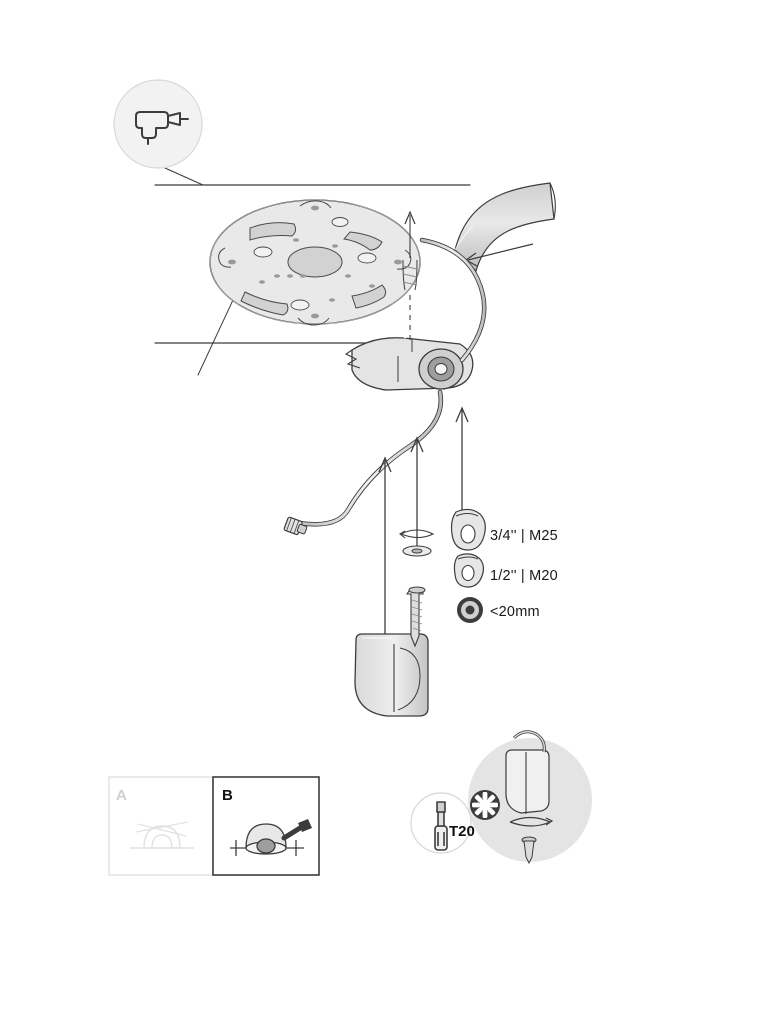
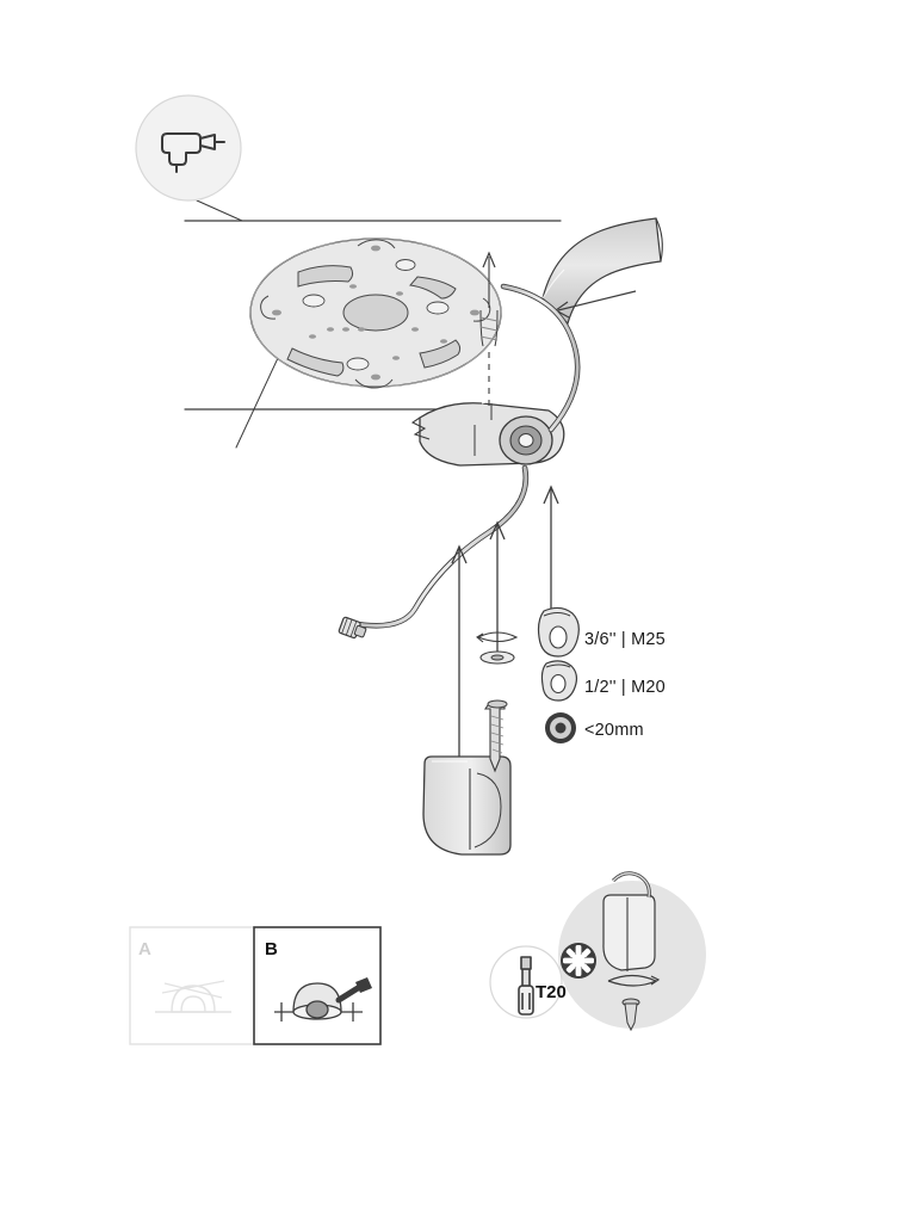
- 3/4'' | M25
+ 3/6'' | M25
  1/2'' | M20
  <20mm
  A
  B
  T20
